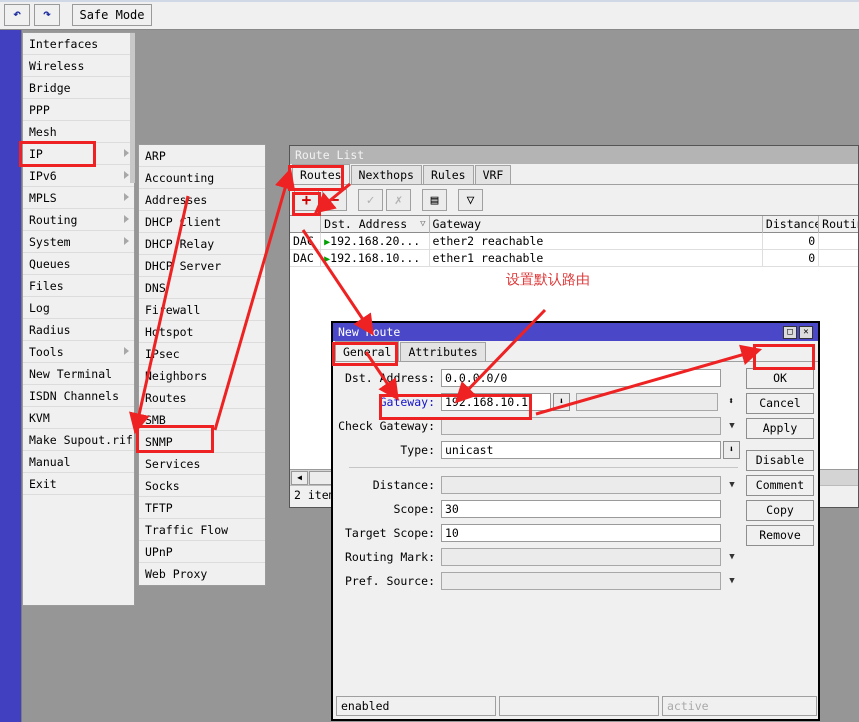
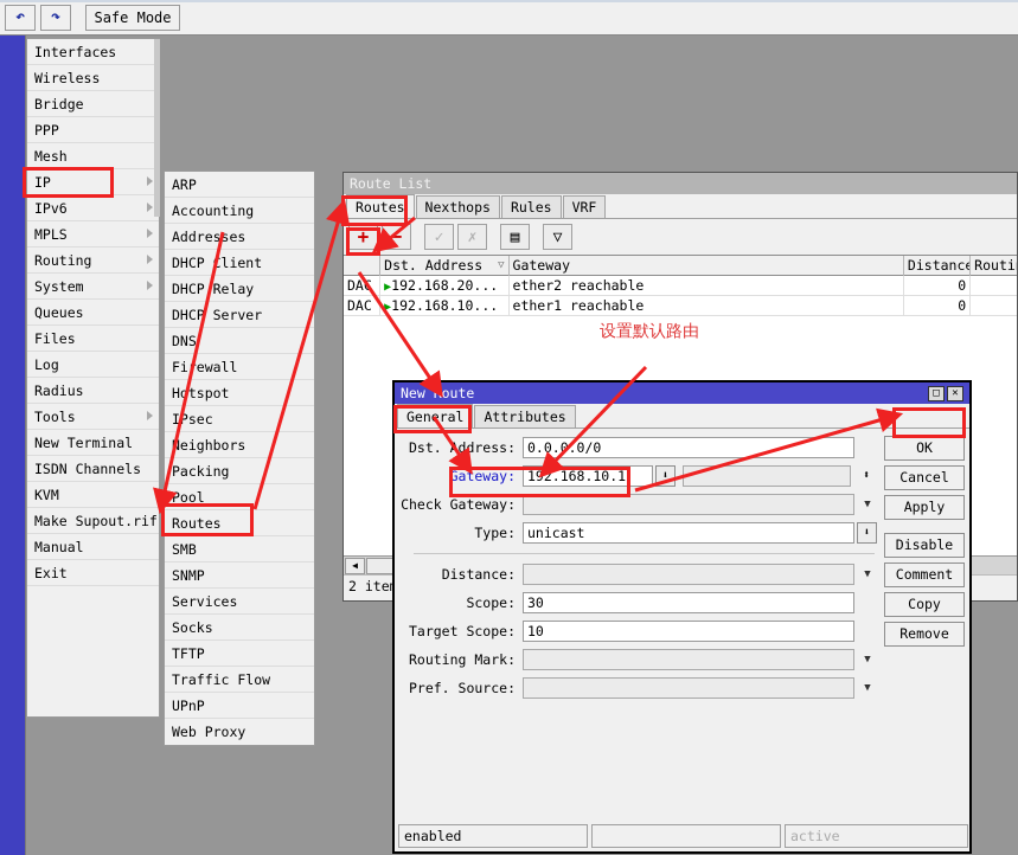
  ↶
  ↷
  Safe Mode
  Interfaces
  Wireless
  Bridge
  PPP
  Mesh
  IP
  IPv6
  MPLS
  Routing
  System
  Queues
  Files
  Log
  Radius
  Tools
  New Terminal
  ISDN Channels
  KVM
  Make Supout.rif
  Manual
  Exit
  ARP
  Accounting
  Addresses
  DHCPlient
  DHCP Relay
  DHCP Server
  DNS
  Fiewall
  Hotspot
  IPsec
  eighbors
+ Packing
+ Pool
  Routes
  SMB
  SNMP
  Services
  Socks
  TFTP
  Traffic Flow
  UPnP
  Web Proxy
  Route List
  Routes
  Nexthops
  Rules
  VRF
  +
  −
  ✓
  ✗
  ▤
  ▽
  Dst. Address
  ▽
  Gateway
  Distance
  Routi
  ▶192.168.20...
  ether2 reachable
  0
  DAC
  ▶192.168.10...
  ether1 reachable
  0
  ◀
  2 ite
  New Route
  □
  ✕
  Genral
  Attributes
  Dst.ddress:
  0.0.0.0/0
  Gateway:
  192.168.10.1
  ⬇
  ⬍
  Check Gateway:
  ▼
  Type:
  unicast
  ⬇
  Distance:
  ▼
  Scope:
  30
  Target Scope:
  10
  Routing Mark:
  ▼
  Pref. Source:
  ▼
  OK
  Cancel
  Apply
  Disable
  Comment
  Copy
  Remove
  enabled
  active
  设置默认路由
